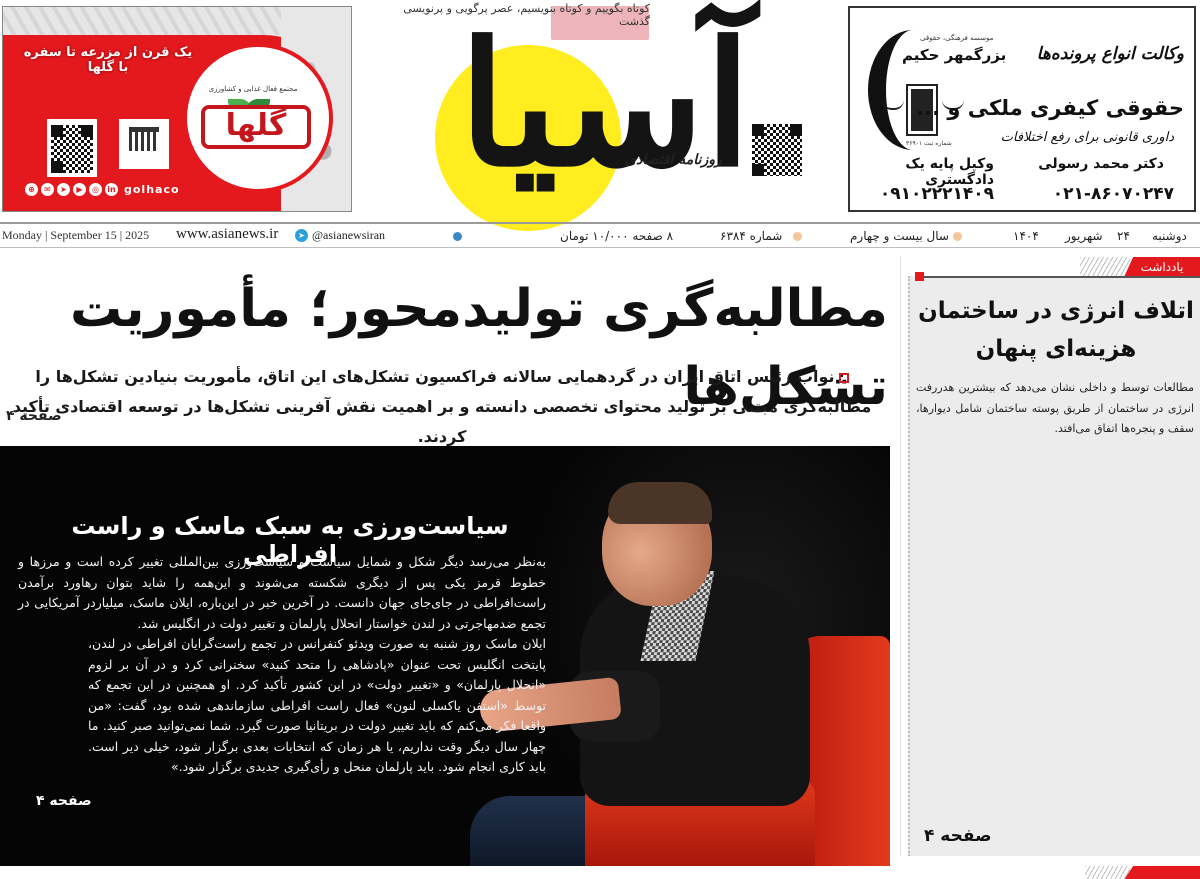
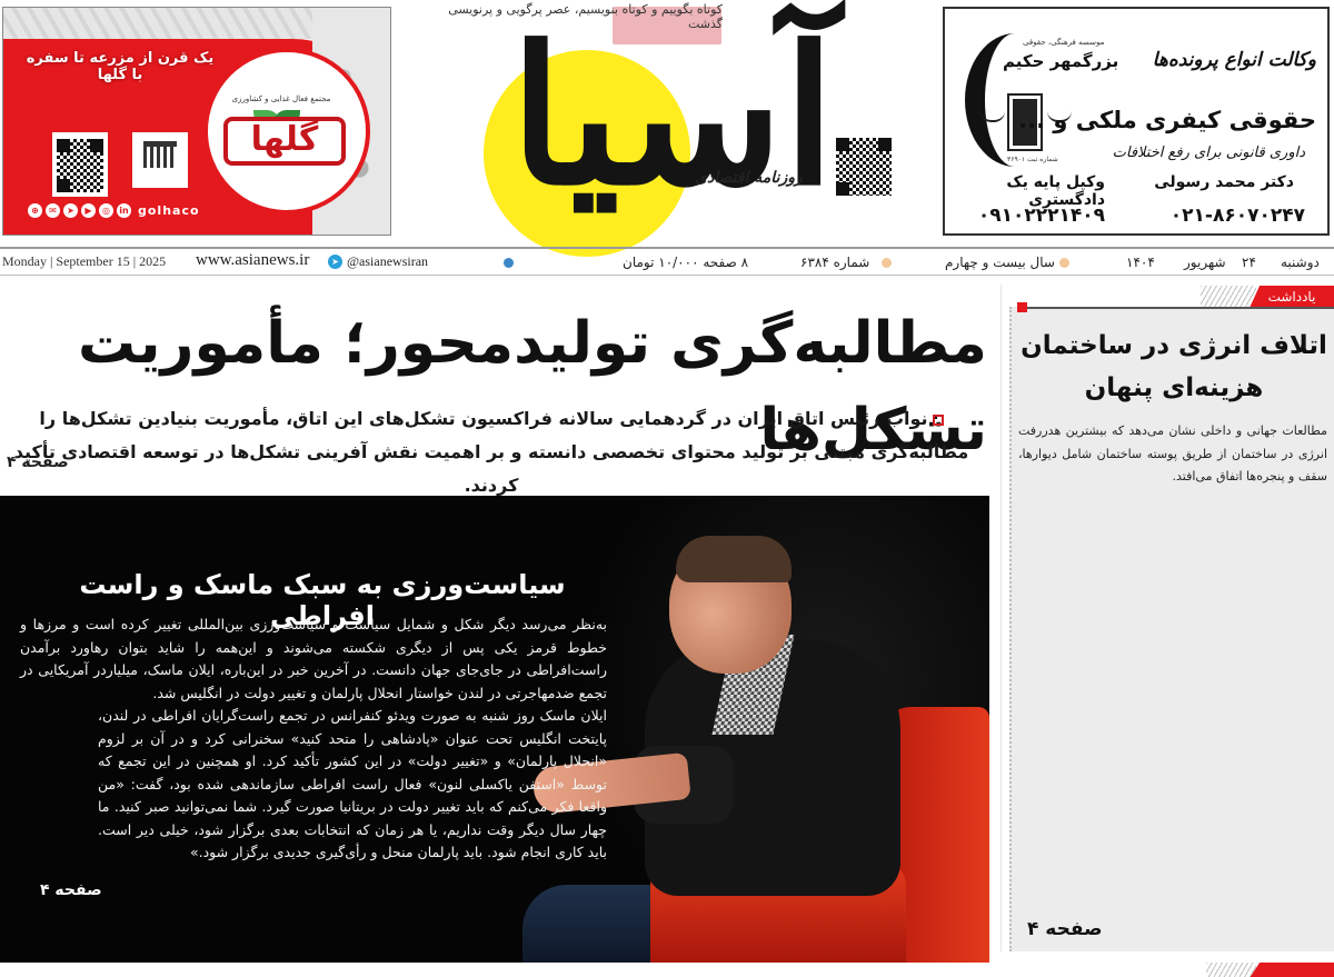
  یک قرن از مزرعه تا سفره با گلها
  مجتمع فعال غذایی و کشاورزی
  گلها
  ⊕
  ✉
  ➤
  ▶
  ◎
  in
  golhaco
  کوتاه بگوییم و کوتاه بنویسیم، عصر پرگویی و پرنویسی گذشت
  آسیا
  روزنامه اقتصادی
  موسسه فرهنگی، حقوقی
  بزرگمهر حکیم
  وکالت انواع پرونده‌ها
  حقوقی کیفری ملکی و .
  داوری قانونی برای رفع اختلافات
  دکتر محمد رسولی
  وکیل پایه یک دادگستری
  ۰۲۱-۸۶۰۷۰۲۴۷
  ۰۹۱۰۲۲۲۱۴۰۹
  Monday | September 15 | 2025
  www.asianews.ir
  ➤
  @asianewsiran
  ۸ صفحه ۱۰/۰۰۰ تومان
  شماره ۶۳۸۴
  سال بیست و چهارم
  ۱۴۰۴
  شهریور
  ۲۴
  دوشنبه
  مطالبه‌گری تولیدمحور؛ مأموریت تشکل‌ها
  نواب رئیس اتاق ایران در گردهمایی سالانه فراکسیون تشکل‌های این اتاق، مأموریت بنیادین تشکل‌ها را مطالبه‌گری مبتنی بر تولید محتوای تخصصی دانسته و بر اهمیت نقش آفرینی تشکلها در توسعه اقتصادی تأکید کردند.
  صفحه ۴
  سیاست‌ورزی به سبک ماسک و راست افراطی
  به‌نظر می‌رسد دیگر شکل و شمایل سیاست و سیاست‌ورزی بین‌المللی تغییر کرده است و مرزها و خطوط قرمز یکی پس از دیگری شکسته می‌شوند و این‌همه را شاید بتوان رهاورد برآمدن راست‌افراطی در جای‌جای جهان دانست. در آخرین خبر در این‌باره، ایلان ماسک، میلیاردر آمریکایی در تجمع ضدمهاجرتی در لندن خواستار انحلال پارلمان و تغییر دولت در انگلیس شد.
  ایلان ماسک روز شنبه به صورت ویدئو کنفرانس در تجمع راست‌گرایان افراطی در لندن، پایتخت انگلیس تحت عنوان «پادشاهی را متحد کنید» سخنرانی کرد و در آن بر لزوم «انحلال پارلمان» و «تغییر دولت» در این کشور تأکید کرد. او همچنین در این تجمع که توسط «استفن یاکسلی لنون» فعال راست افراطی سازماندهی شده بود، گفت: «من واقعا فکر می‌کنم که باید تغییر دولت در بریتانیا صورت گیرد. شما نمی‌توانید صبر کنید. ما چهار سال دیگر وقت نداریم، یا هر زمان که انتخابات بعدی برگزار شود، خیلی دیر است. باید کاری انجام شود. باید پارلمان منحل و رأی‌گیری جدیدی برگزار شود.»
  صفحه ۴
  یادداشت
  اتلاف انرژی در ساختمان هزینه‌ای پنهان
- مطالعات توسط و داخلی نشان می‌دهد که بیشترین هدررفت انرژی در ساختمان از طریق پوسته ساختمان شامل دیوارها، سقف و پنجره‌ها اتفاق می‌افتد.
+ مطالعات جهانی و داخلی نشان می‌دهد که بیشترین هدررفت انرژی در ساختمان از طریق پوسته ساختمان شامل دیوارها، سقف و پنجره‌ها اتفاق می‌افتد.
  صفحه ۴
